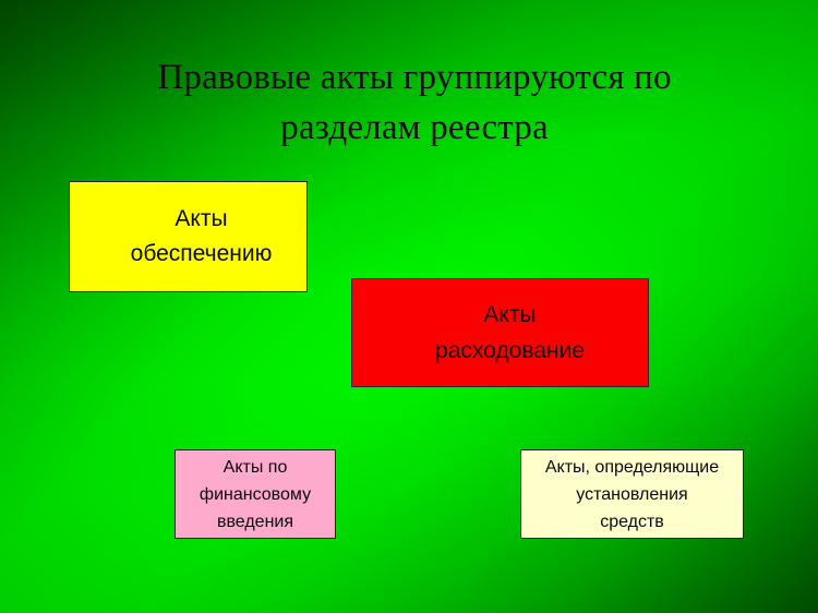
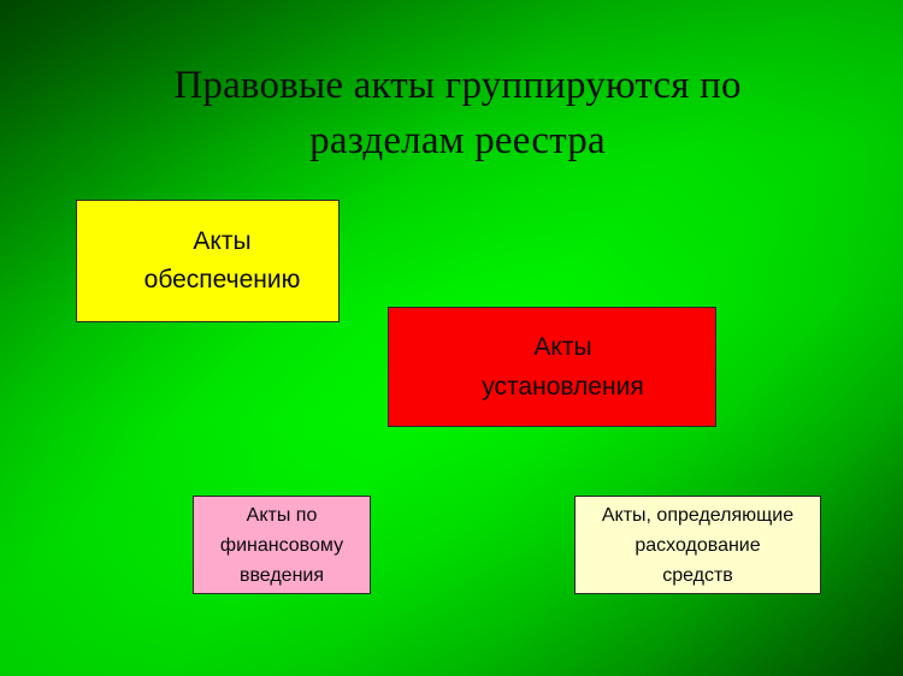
  Правовые акты группируются по
  разделам реестра
  Акты
  обеспечению
  Акты
- расходование
+ установления
  Акты по
  финансовому
  введения
  Акты, определяющие
- установления
+ расходование
  средств
